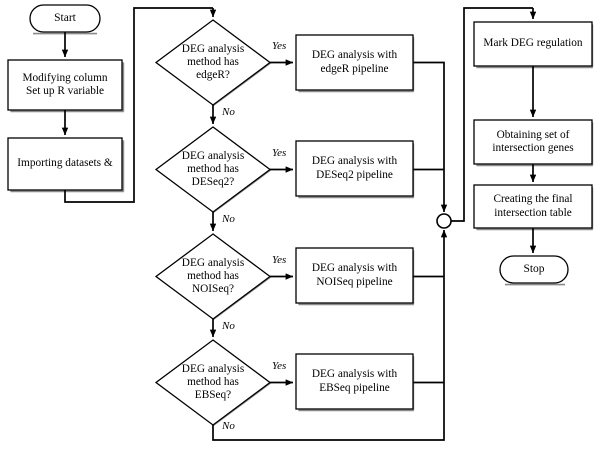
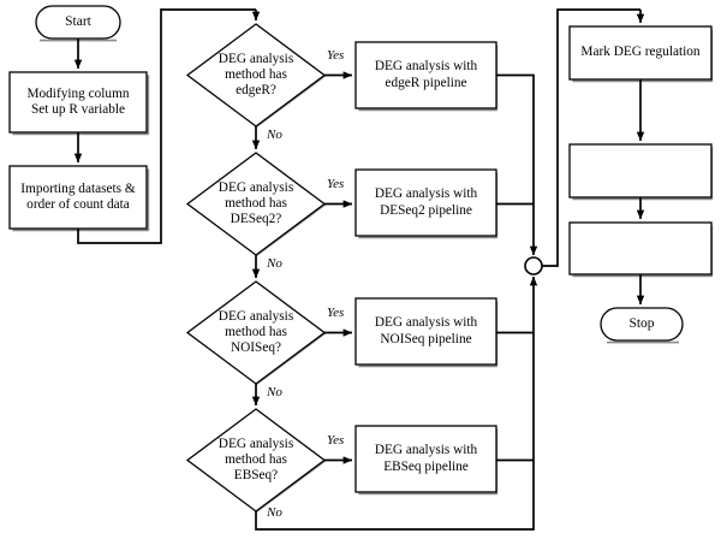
  Start
  Modifying column
  Set up R variable
  Importing datasets &
+ order of count data
  DEG analysis
  method has
  edgeR?
  DEG analysis
  method has
  DESeq2?
  DEG analysis
  method has
  NOISeq?
  DEG analysis
  method has
  EBSeq?
  DEG analysis with
  edgeR pipeline
  DEG analysis with
  DESeq2 pipeline
  DEG analysis with
  NOISeq pipeline
  DEG analysis with
  EBSeq pipeline
  Mark DEG regulation
- Obtaining set of
- intersection genes
- Creating the final
- intersection table
  Stop
  Yes
  No
  Yes
  No
  Yes
  No
  Yes
  No
